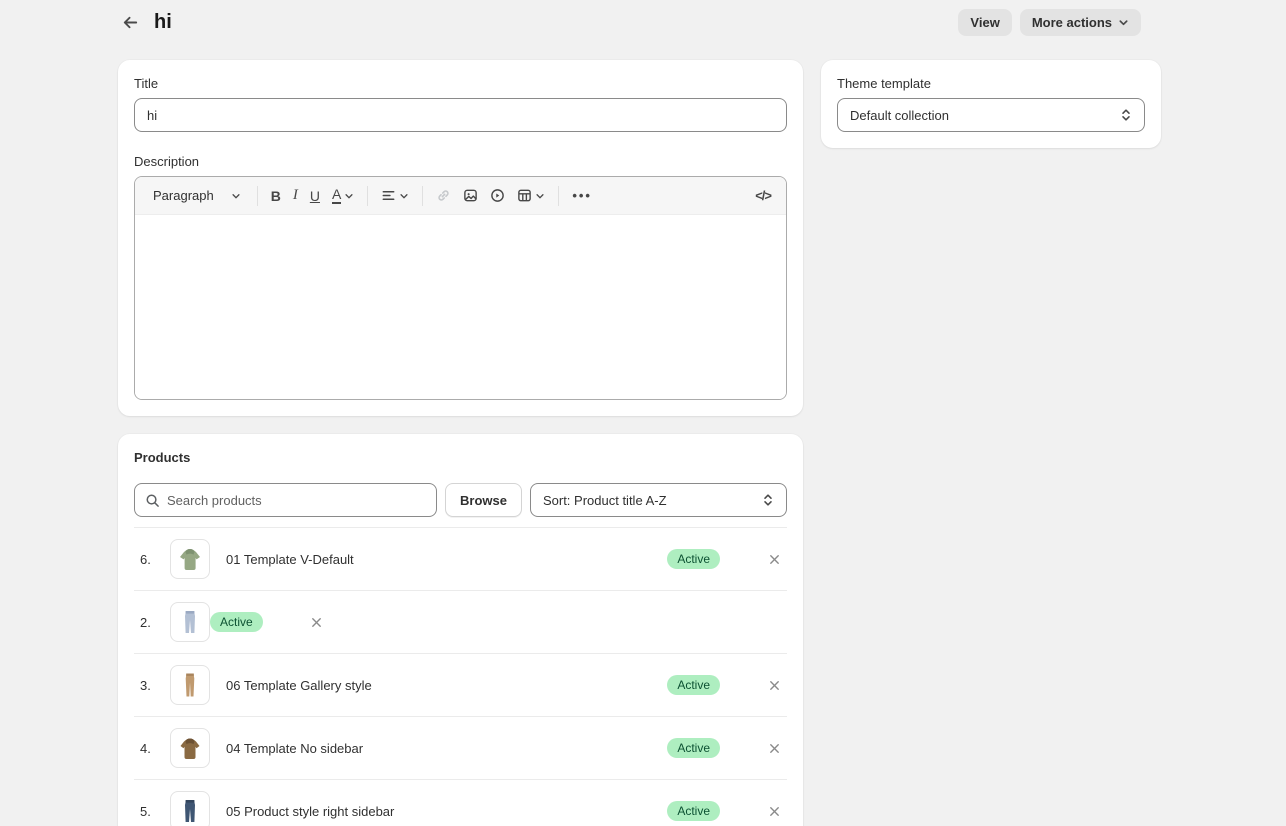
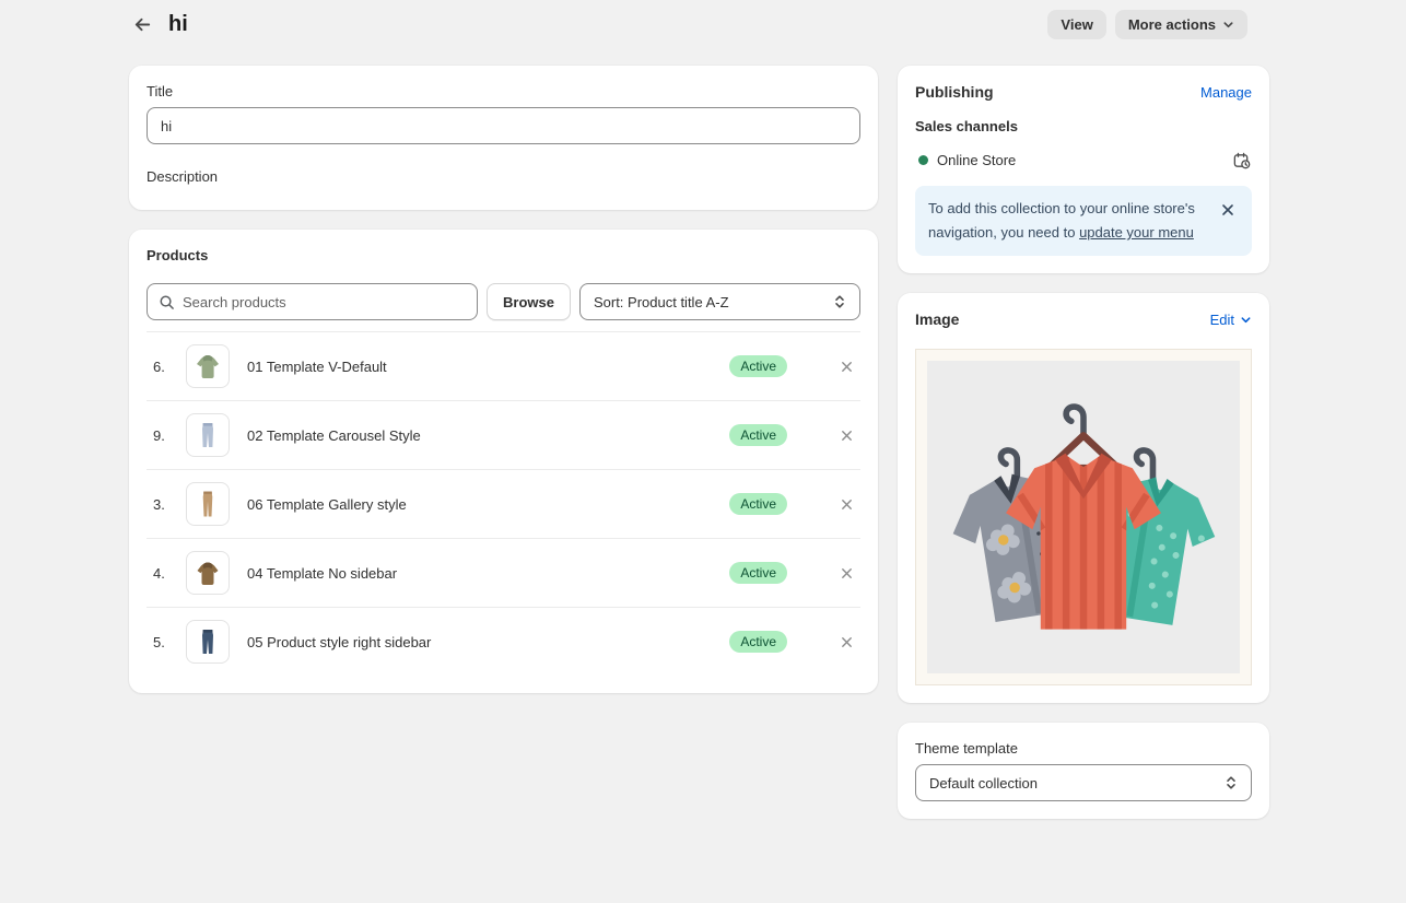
  hi
  View
  More actions
  Title
  hi
  Description
- Paragraph
- B
- I
- U
- A
- •••
- </>
  Products
  Search products
  Browse
  Sort: Product title A-Z
  6.
  01 Template V-Default
  Active
- 2.
+ 9.
+ 02 Template Carousel Style
  Active
  3.
  06 Template Gallery style
  Active
  4.
  04 Template No sidebar
  Active
  5.
  05 Product style right sidebar
  Active
+ Publishing
+ Manage
+ Sales channels
+ Online Store
+ To add this collection to your online store's navigation, you need to update your menu
+ Image
+ Edit
  Theme template
  Default collection
